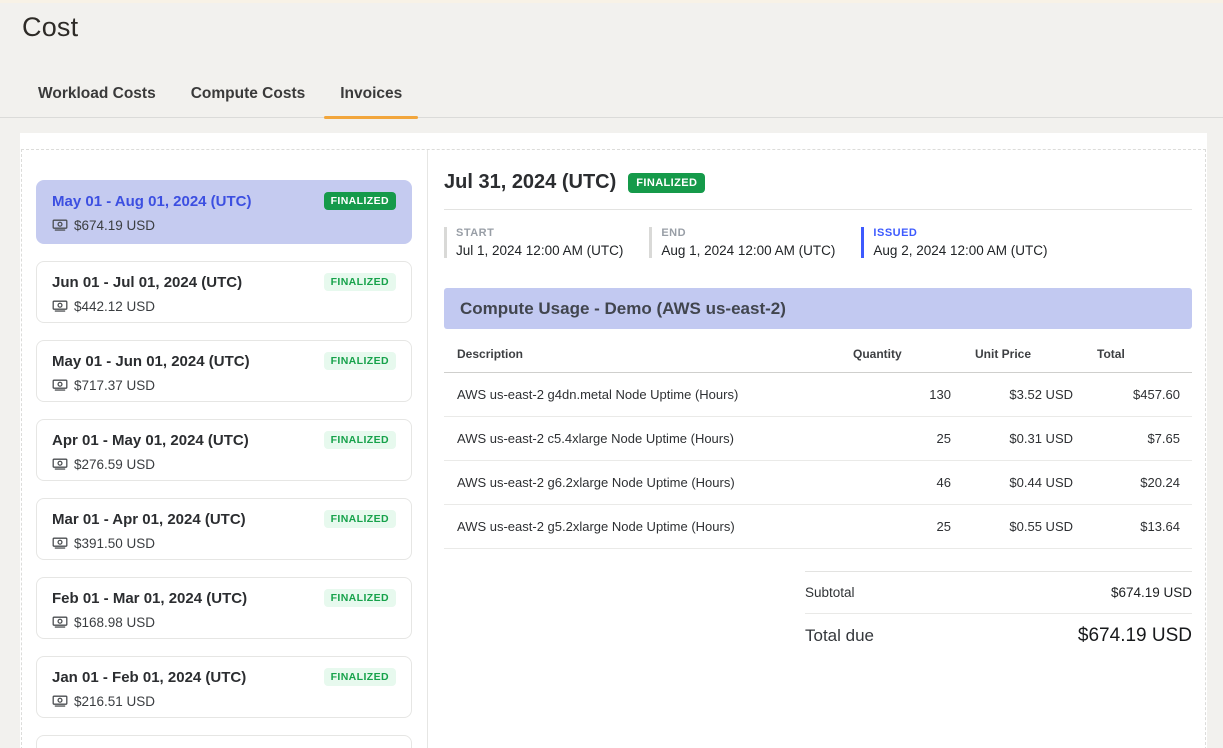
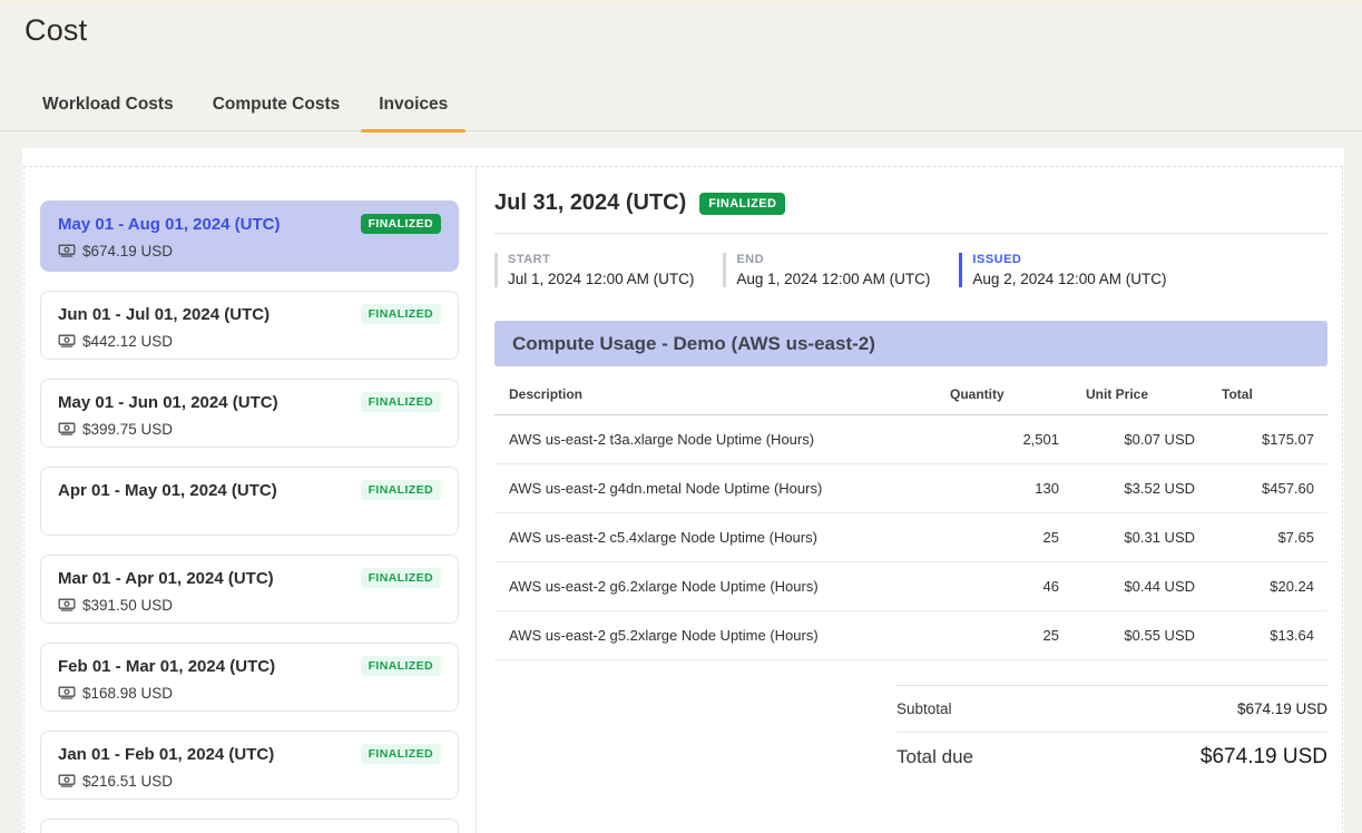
  Cost
  Workload Costs
  Compute Costs
  Invoices
  May 01 - Aug 01, 2024 (UTC)
  FINALIZED
  $674.19 USD
  Jun 01 - Jul 01, 2024 (UTC)
  FINALIZED
  $442.12 USD
  May 01 - Jun 01, 2024 (UTC)
  FINALIZED
- $717.37 USD
+ $399.75 USD
  Apr 01 - May 01, 2024 (UTC)
  FINALIZED
- $276.59 USD
  Mar 01 - Apr 01, 2024 (UTC)
  FINALIZED
  $391.50 USD
  Feb 01 - Mar 01, 2024 (UTC)
  FINALIZED
  $168.98 USD
  Jan 01 - Feb 01, 2024 (UTC)
  FINALIZED
  $216.51 USD
  Jul 31, 2024 (UTC)
  FINALIZED
  START
  Jul 1, 2024 12:00 AM (UTC)
  END
  Aug 1, 2024 12:00 AM (UTC)
  ISSUED
  Aug 2, 2024 12:00 AM (UTC)
  Compute Usage - Demo (AWS us-east-2)
  Description	Quantity	Unit Price	Total
+ AWS us-east-2 t3a.xlarge Node Uptime (Hours)	2,501	$0.07 USD	$175.07
  AWS us-east-2 g4dn.metal Node Uptime (Hours)	130	$3.52 USD	$457.60
  AWS us-east-2 c5.4xlarge Node Uptime (Hours)	25	$0.31 USD	$7.65
  AWS us-east-2 g6.2xlarge Node Uptime (Hours)	46	$0.44 USD	$20.24
  AWS us-east-2 g5.2xlarge Node Uptime (Hours)	25	$0.55 USD	$13.64
  Subtotal
  $674.19 USD
  Total due
  $674.19 USD
